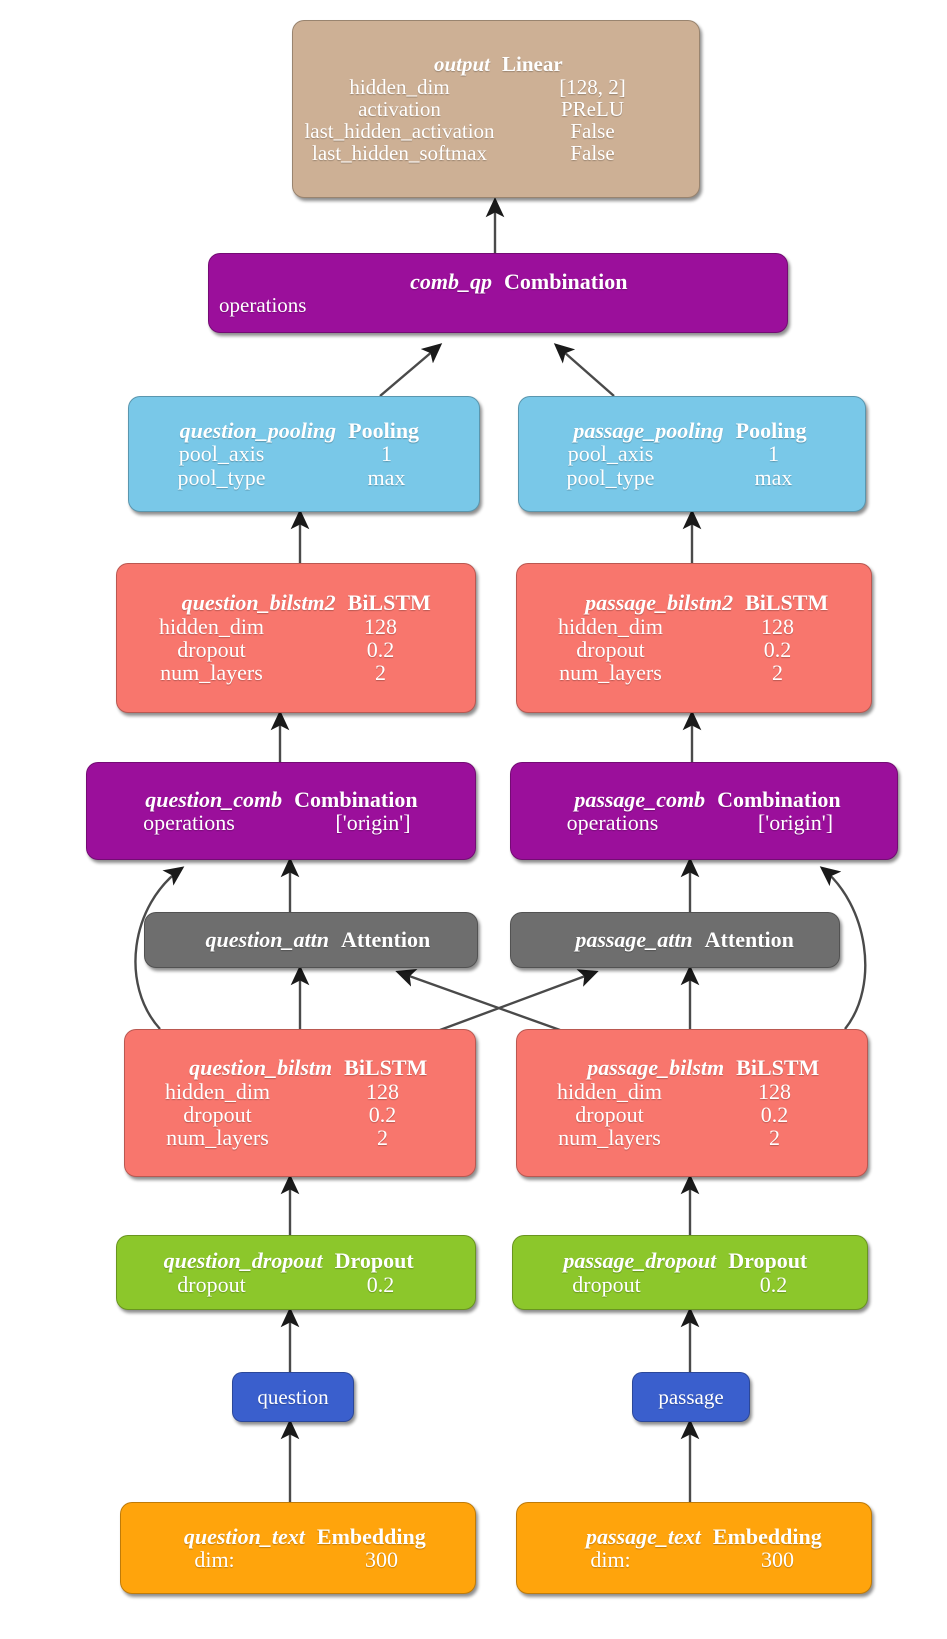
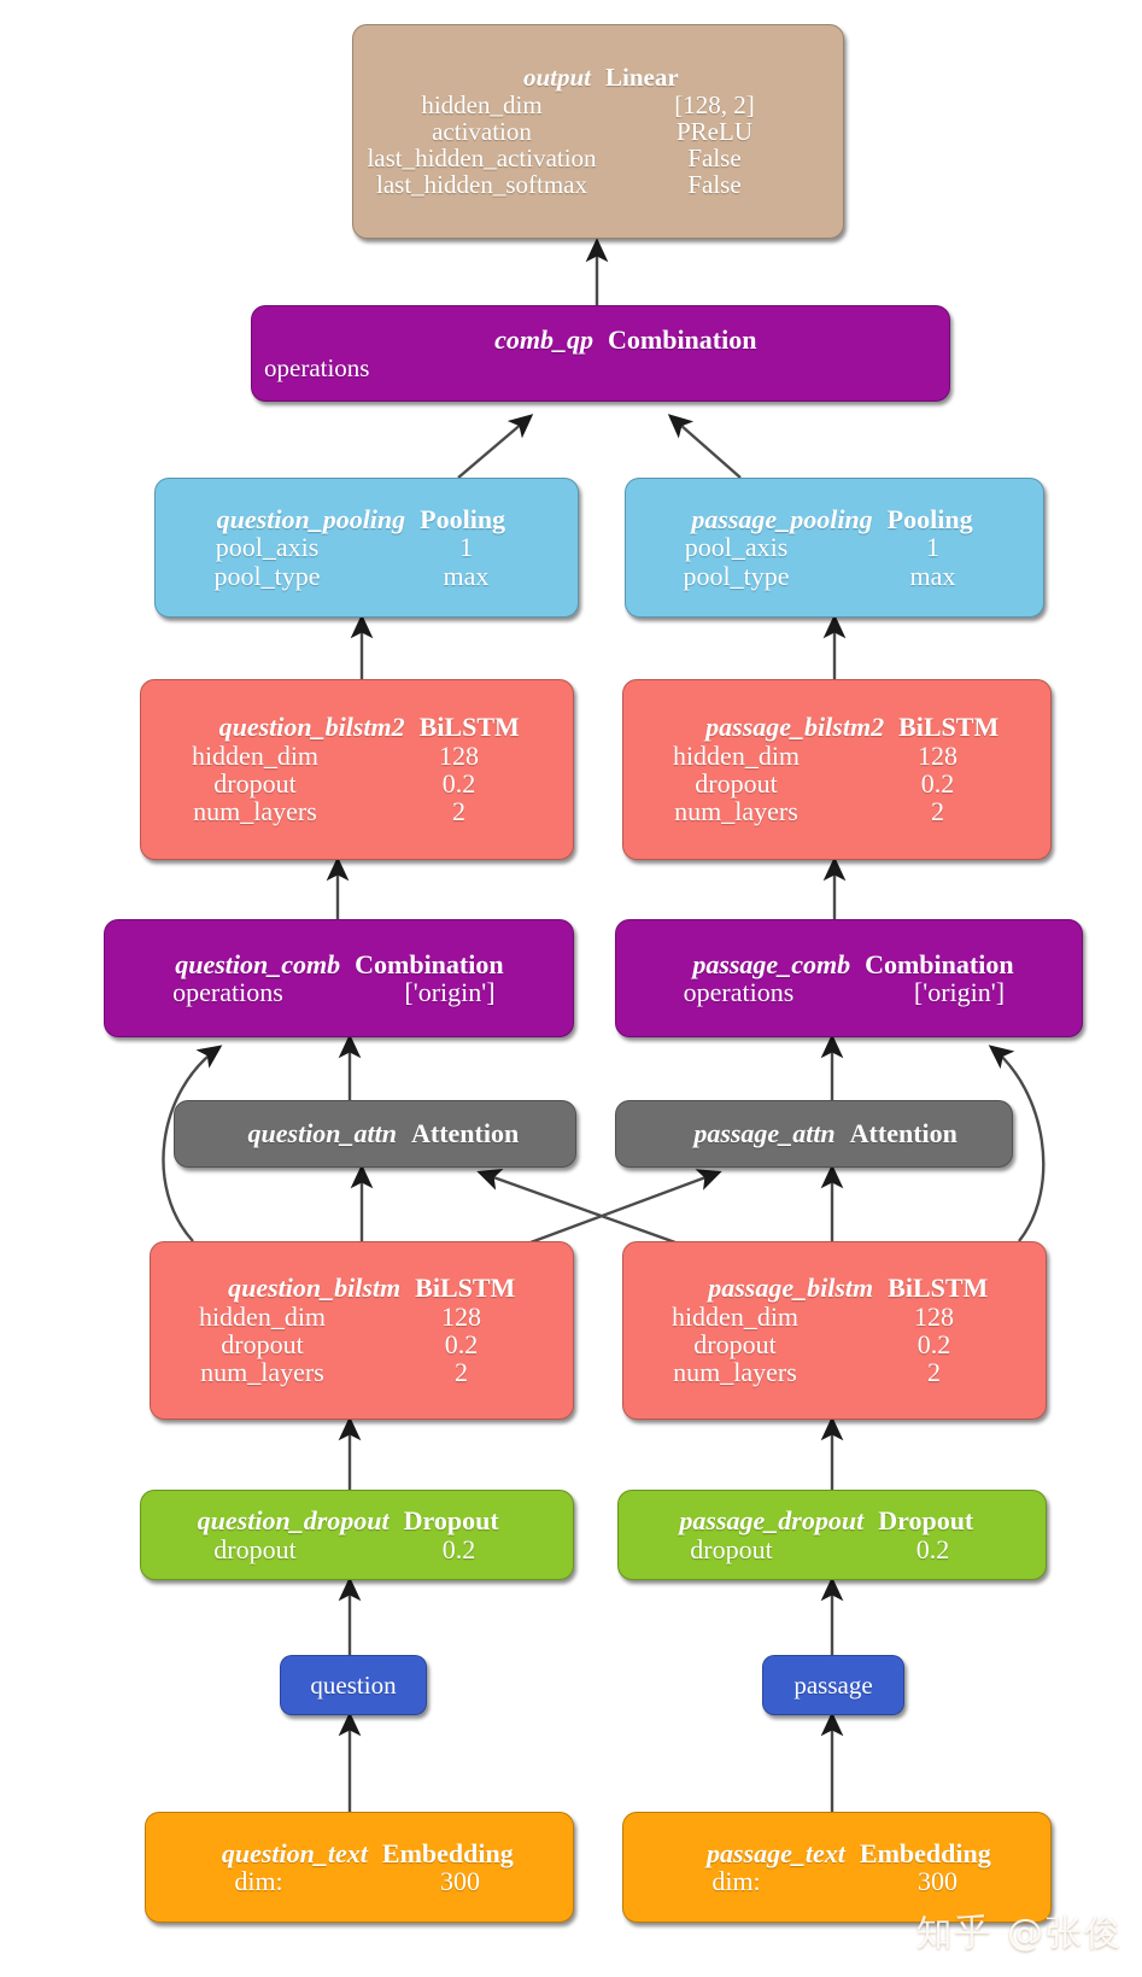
  output
  Linear
  hidden_dim
  [128, 2]
  activation
  PReLU
  last_hidden_activation
  False
  last_hidden_softmax
  False
  comb_qp
  Combination
  operations
  question_pooling
  Pooling
  pool_axis
  1
  pool_type
  max
  passage_pooling
  Pooling
  pool_axis
  1
  pool_type
  max
  question_bilstm2
  BiLSTM
  hidden_dim
  128
  dropout
  0.2
  num_layers
  2
  passage_bilstm2
  BiLSTM
  hidden_dim
  128
  dropout
  0.2
  num_layers
  2
  question_comb
  Combination
  operations
  ['origin']
  passage_comb
  Combination
  operations
  ['origin']
  question_attn
  Attention
  passage_attn
  Attention
  question_bilstm
  BiLSTM
  hidden_dim
  128
  dropout
  0.2
  num_layers
  2
  passage_bilstm
  BiLSTM
  hidden_dim
  128
  dropout
  0.2
  num_layers
  2
  question_dropout
  Dropout
  dropout
  0.2
  passage_dropout
  Dropout
  dropout
  0.2
  question
  passage
  question_text
  Embedding
  dim:
  300
  passage_text
  Embedding
  dim:
  300
+ 知乎 @张俊
